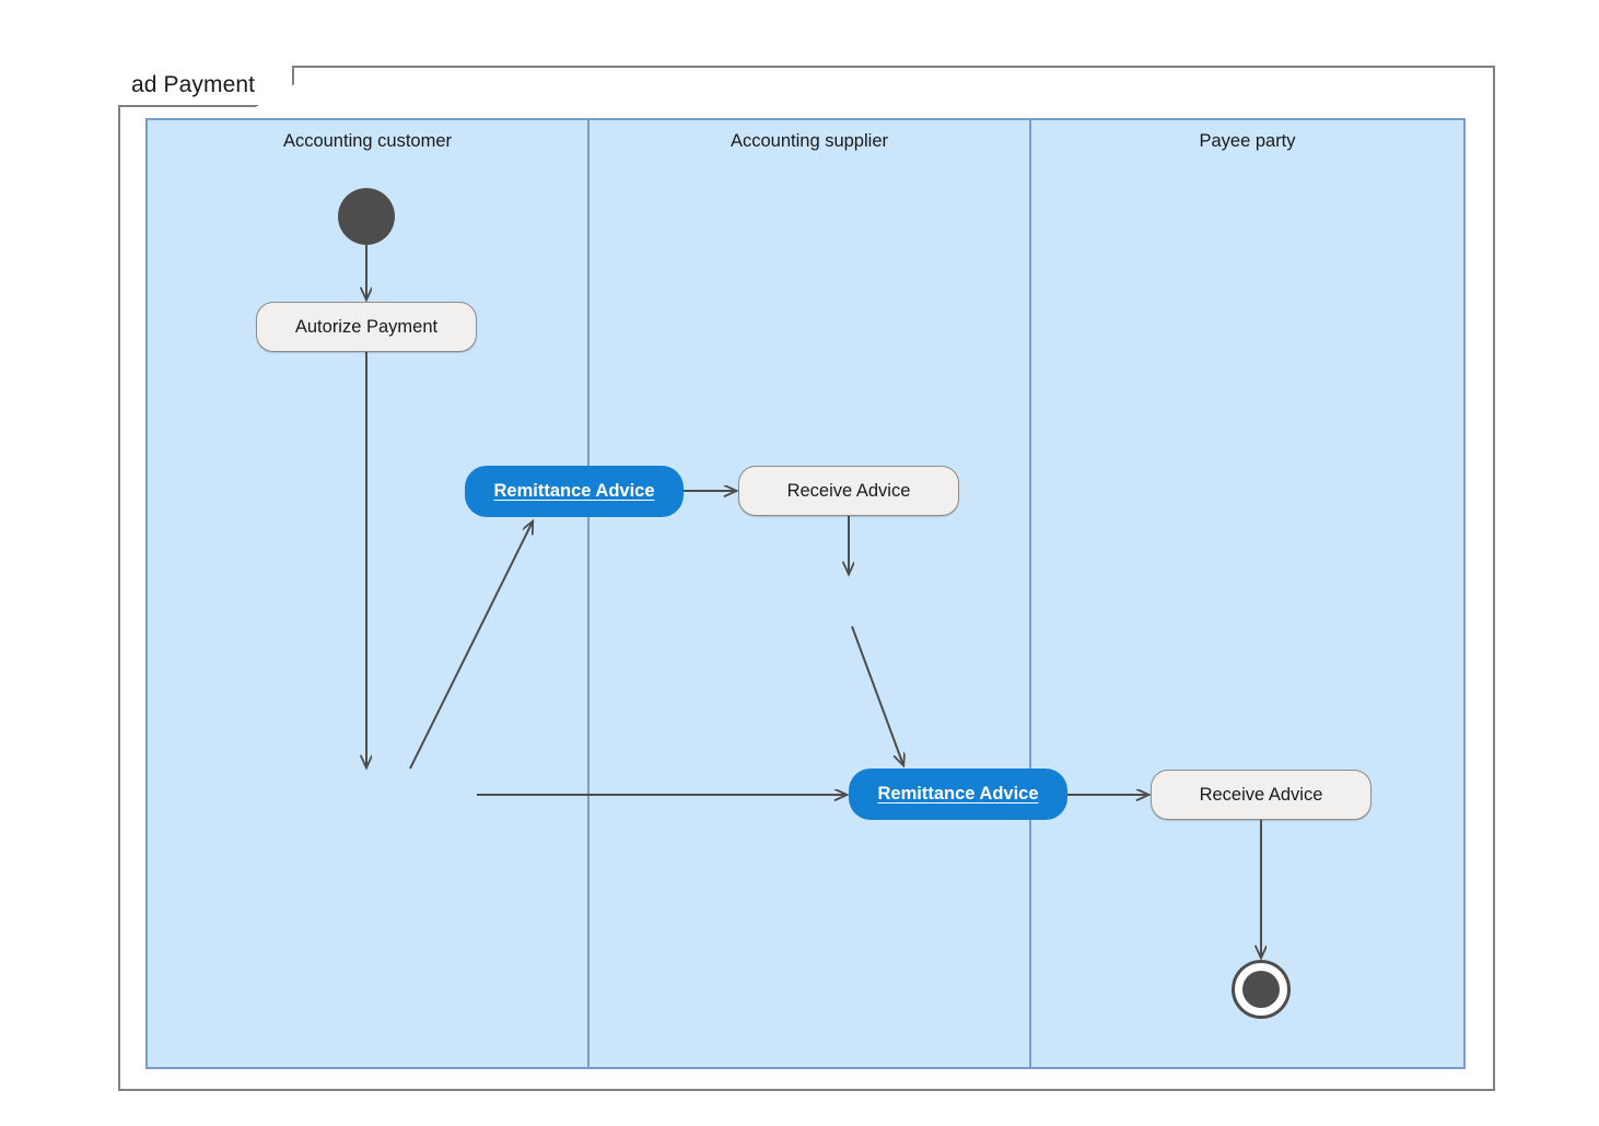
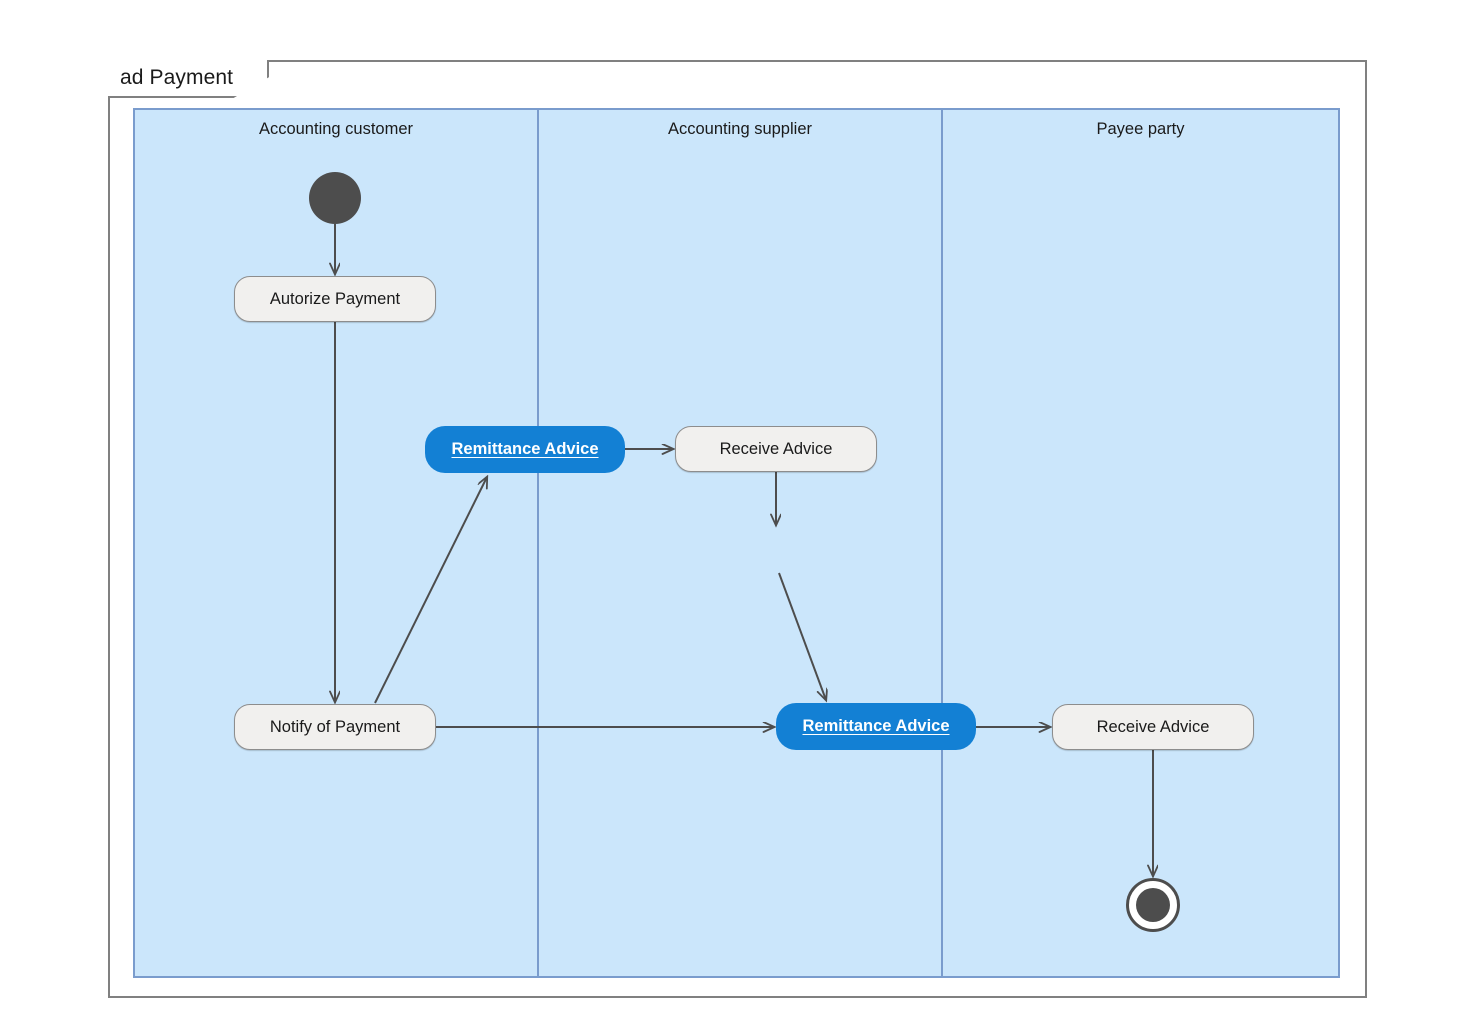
  Accounting customer
  Accounting supplier
  Payee party
  ad Payment
  Autorize Payment
  Remittance Advice
  Receive Advice
+ Notify of Payment
  Remittance Advice
  Receive Advice
